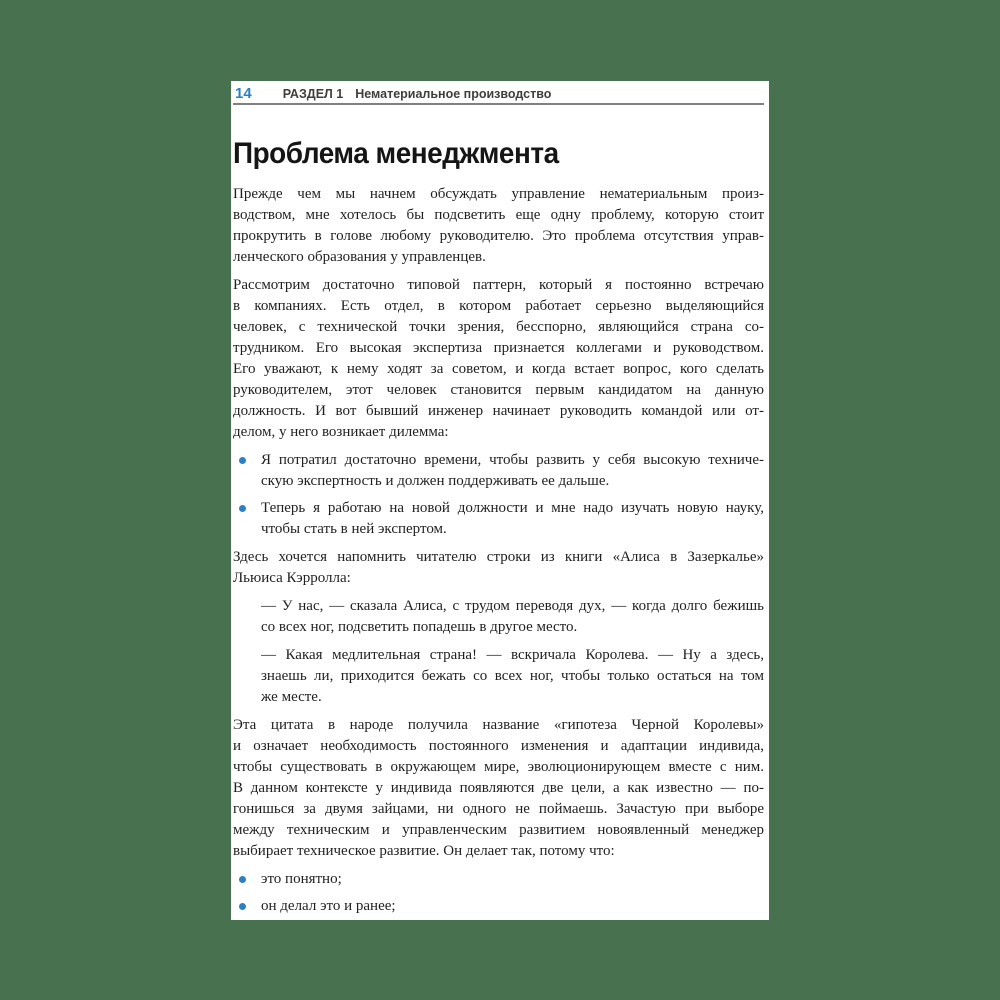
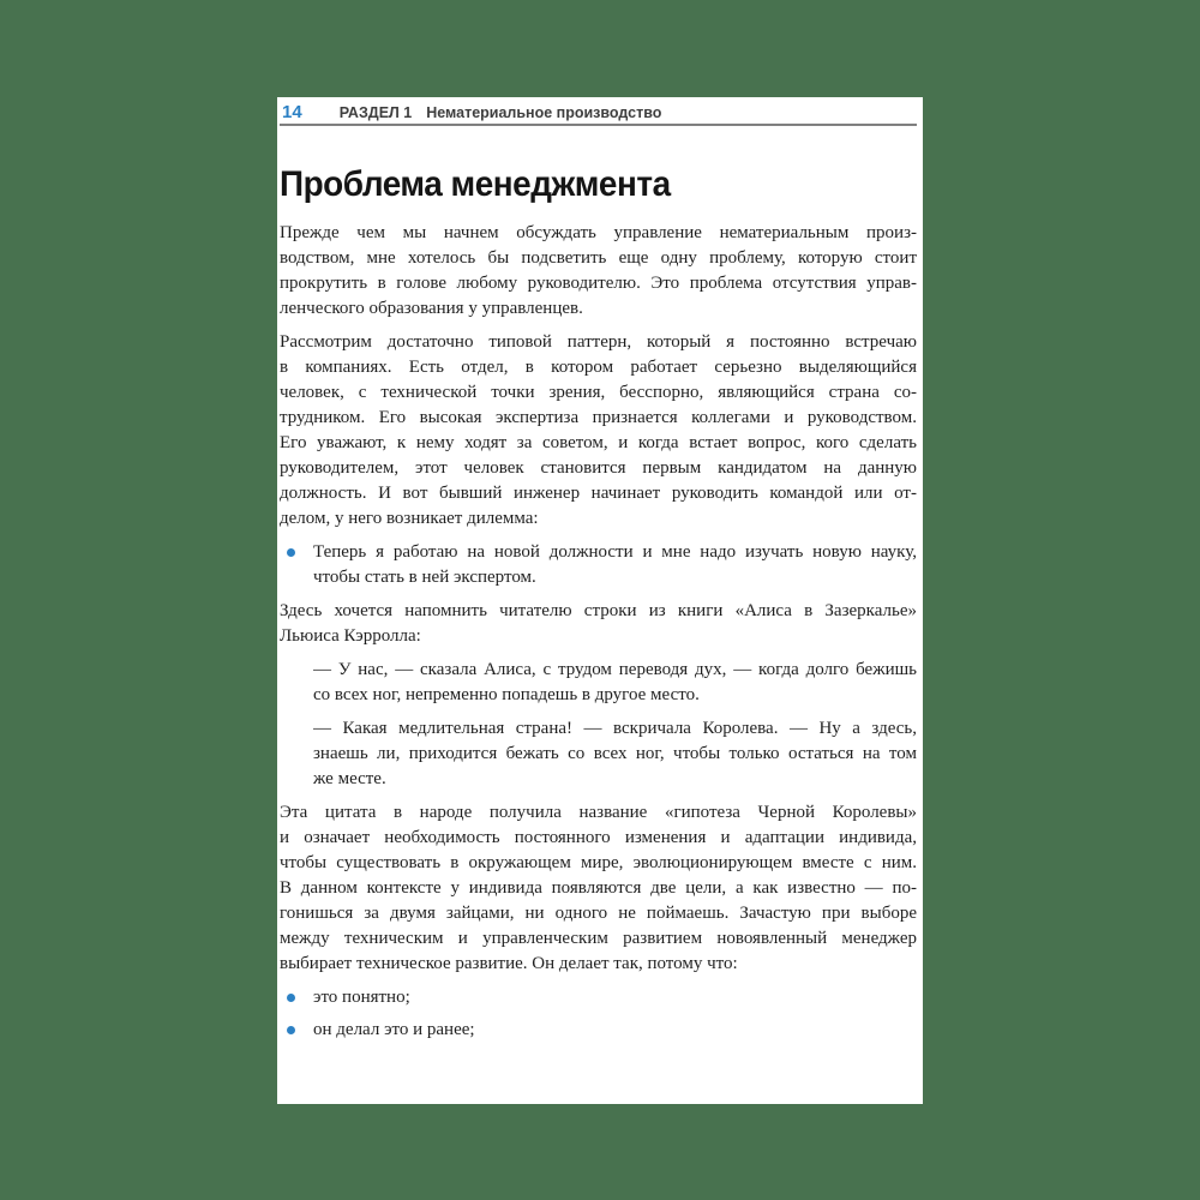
  14
  РАЗДЕЛ 1
  Нематериальное производство
  Проблема менеджмента
  Прежде чем мы начнем обсуждать управление нематериальным произ-
  водством, мне хотелось бы подсветить еще одну проблему, которую стоит
  прокрутить в голове любому руководителю. Это проблема отсутствия управ-
  ленческого образования у управленцев.
  Рассмотрим достаточно типовой паттерн, который я постоянно встречаю
  в компаниях. Есть отдел, в котором работает серьезно выделяющийся
  человек, с технической точки зрения, бесспорно, являющийся страна со-
  трудником. Его высокая экспертиза признается коллегами и руководством.
  Его уважают, к нему ходят за советом, и когда встает вопрос, кого сделать
  руководителем, этот человек становится первым кандидатом на данную
  должность. И вот бывший инженер начинает руководить командой или от-
  делом, у него возникает дилемма:
- Я потратил достаточно времени, чтобы развить у себя высокую техниче-
- скую экспертность и должен поддерживать ее дальше.
  Теперь я работаю на новой должности и мне надо изучать новую науку,
  чтобы стать в ней экспертом.
  Здесь хочется напомнить читателю строки из книги «Алиса в Зазеркалье»
  Льюиса Кэрролла:
  — У нас, — сказала Алиса, с трудом переводя дух, — когда долго бежишь
- со всех ног, подсветить попадешь в другое место.
+ со всех ног, непременно попадешь в другое место.
  — Какая медлительная страна! — вскричала Королева. — Ну а здесь,
  знаешь ли, приходится бежать со всех ног, чтобы только остаться на том
  же месте.
  Эта цитата в народе получила название «гипотеза Черной Королевы»
  и означает необходимость постоянного изменения и адаптации индивида,
  чтобы существовать в окружающем мире, эволюционирующем вместе с ним.
  В данном контексте у индивида появляются две цели, а как известно — по-
  гонишься за двумя зайцами, ни одного не поймаешь. Зачастую при выборе
  между техническим и управленческим развитием новоявленный менеджер
  выбирает техническое развитие. Он делает так, потому что:
  это понятно;
  он делал это и ранее;
